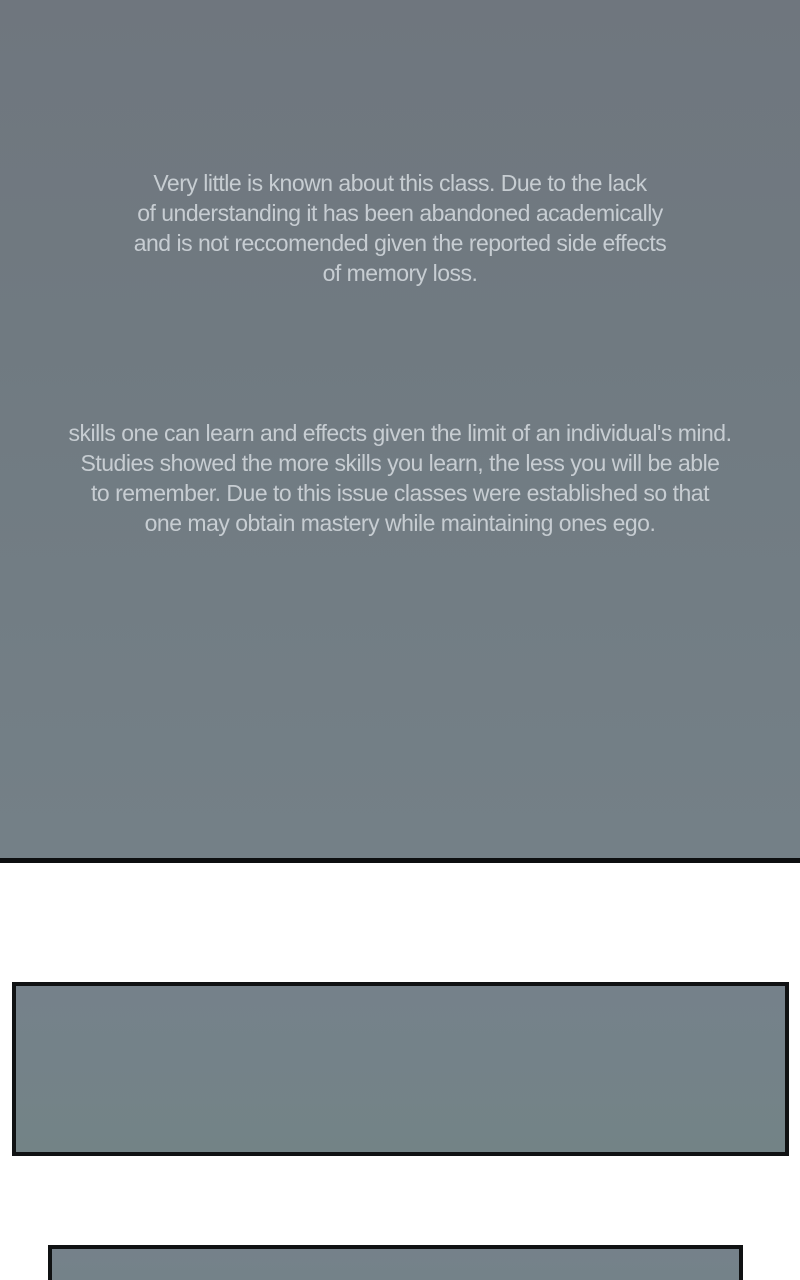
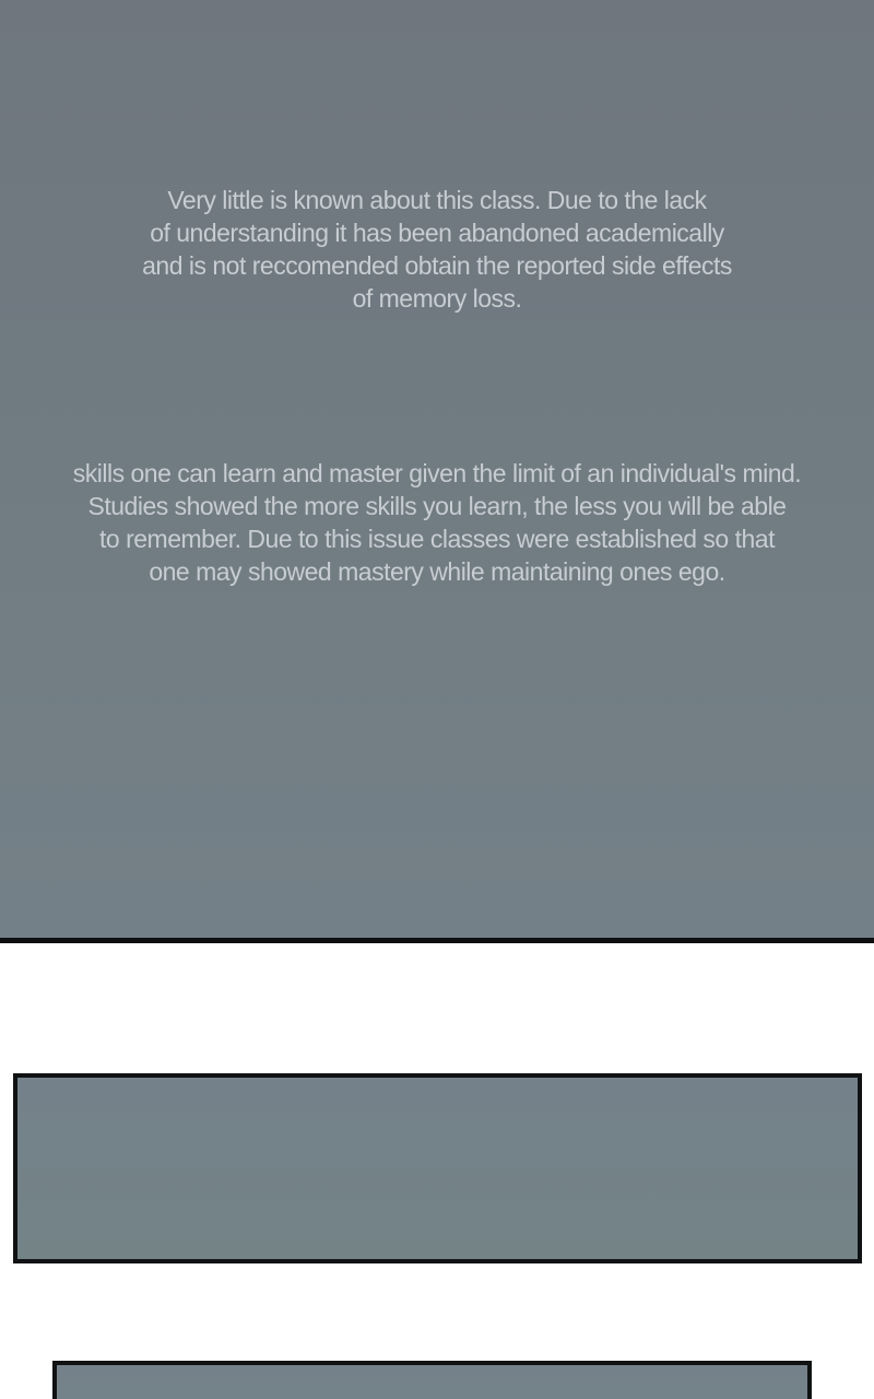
  Very little is known about this class. Due to the lack
  of understanding it has been abandoned academically
- and is not reccomended given the reported side effects
+ and is not reccomended obtain the reported side effects
  of memory loss.
- skills one can learn and effects given the limit of an individual's mind.
+ skills one can learn and master given the limit of an individual's mind.
  Studies showed the more skills you learn, the less you will be able
  to remember. Due to this issue classes were established so that
- one may obtain mastery while maintaining ones ego.
+ one may showed mastery while maintaining ones ego.
